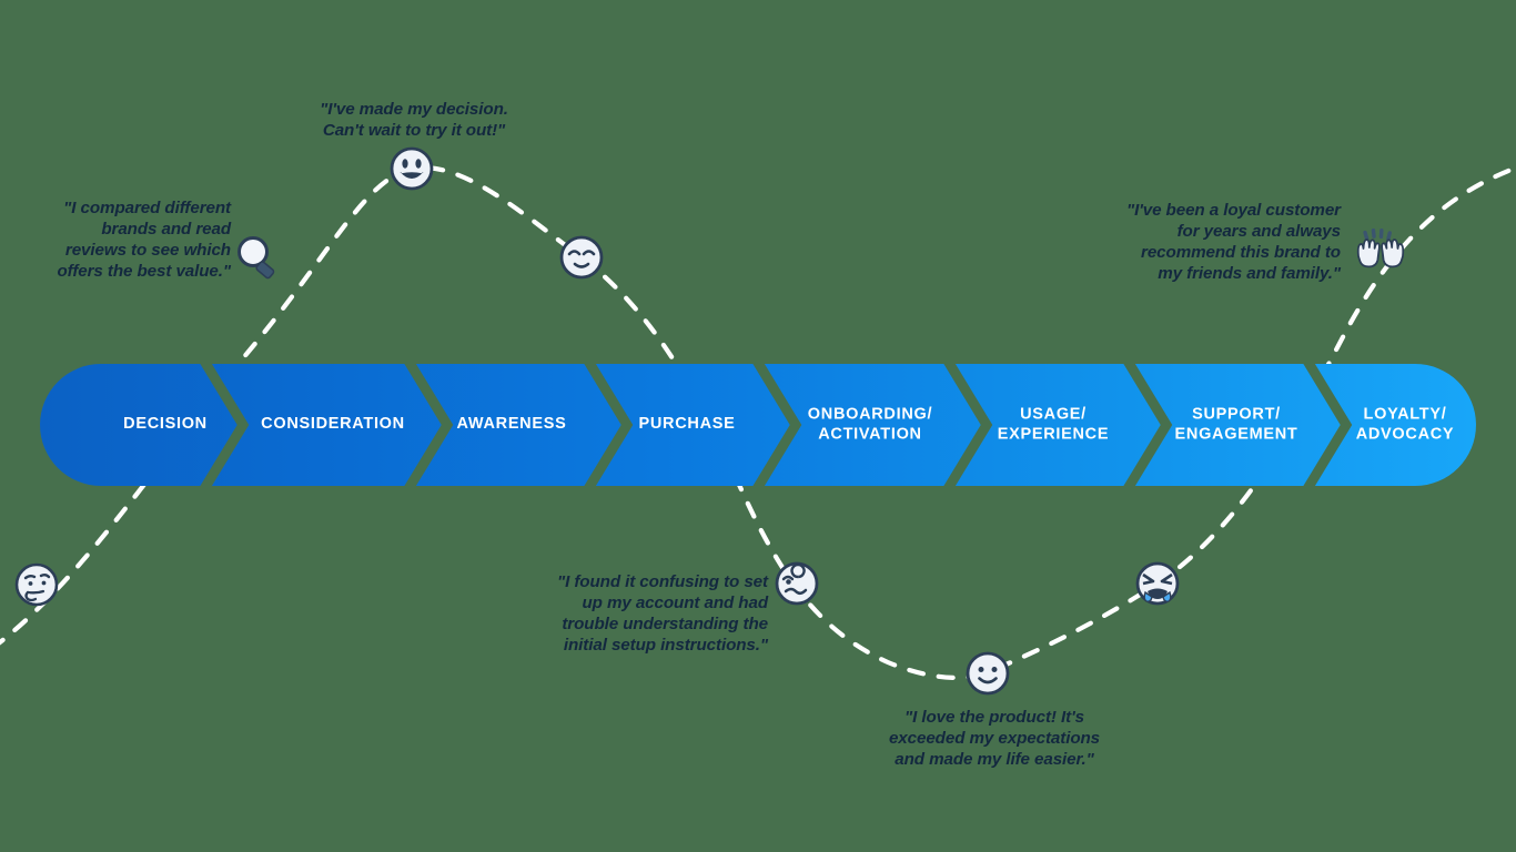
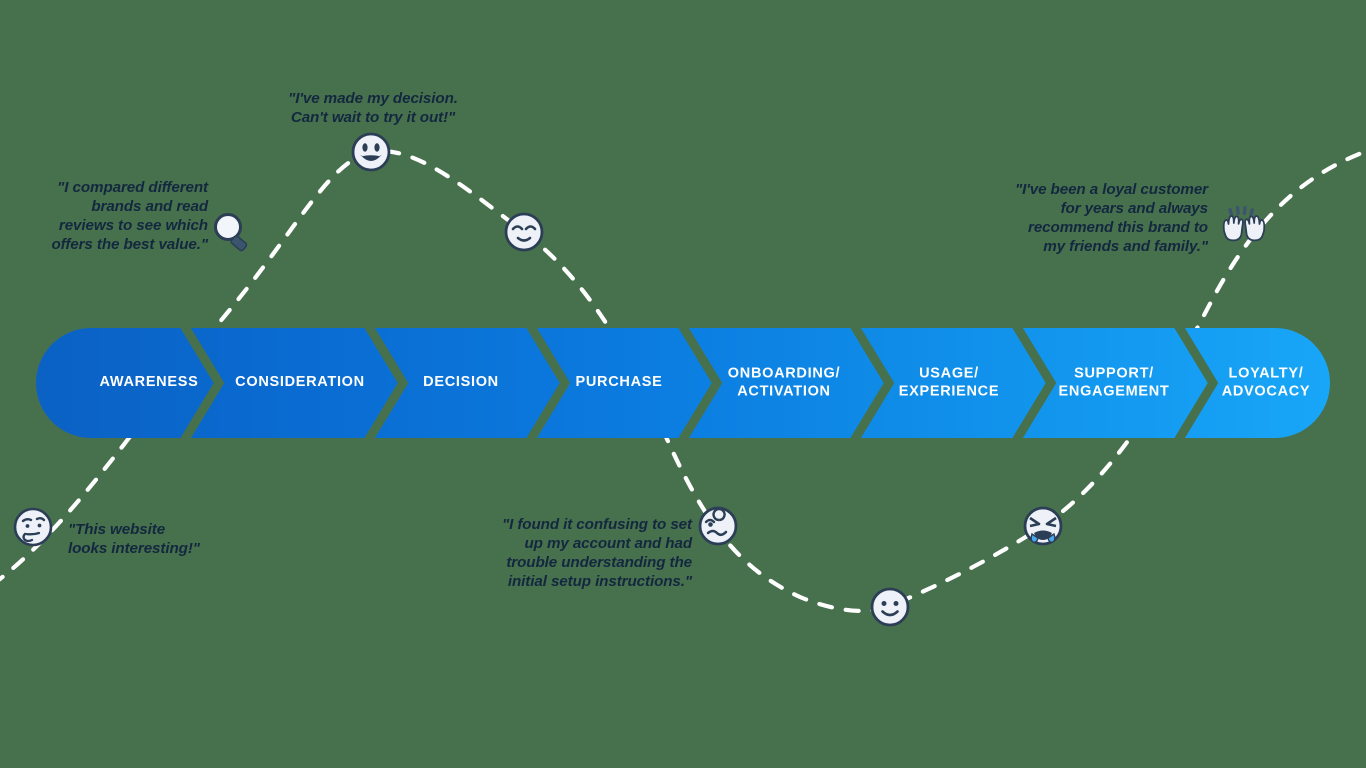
- DECISION
+ AWARENESS
  CONSIDERATION
- AWARENESS
+ DECISION
  PURCHASE
  ONBOARDING/
  ACTIVATION
  USAGE/
  EXPERIENCE
  SUPPORT/
  ENGAGEMENT
  LOYALTY/
  ADVOCACY
  "I compared different
  brands and read
  reviews to see which
  offers the best value."
  "I've made my decision.
  Can't wait to try it out!"
  "I've been a loyal customer
  for years and always
  recommend this brand to
  my friends and family."
+ "This website
+ looks interesting!"
  "I found it confusing to set
  up my account and had
  trouble understanding the
  initial setup instructions."
- "I love the product! It's
- exceeded my expectations
- and made my life easier."
